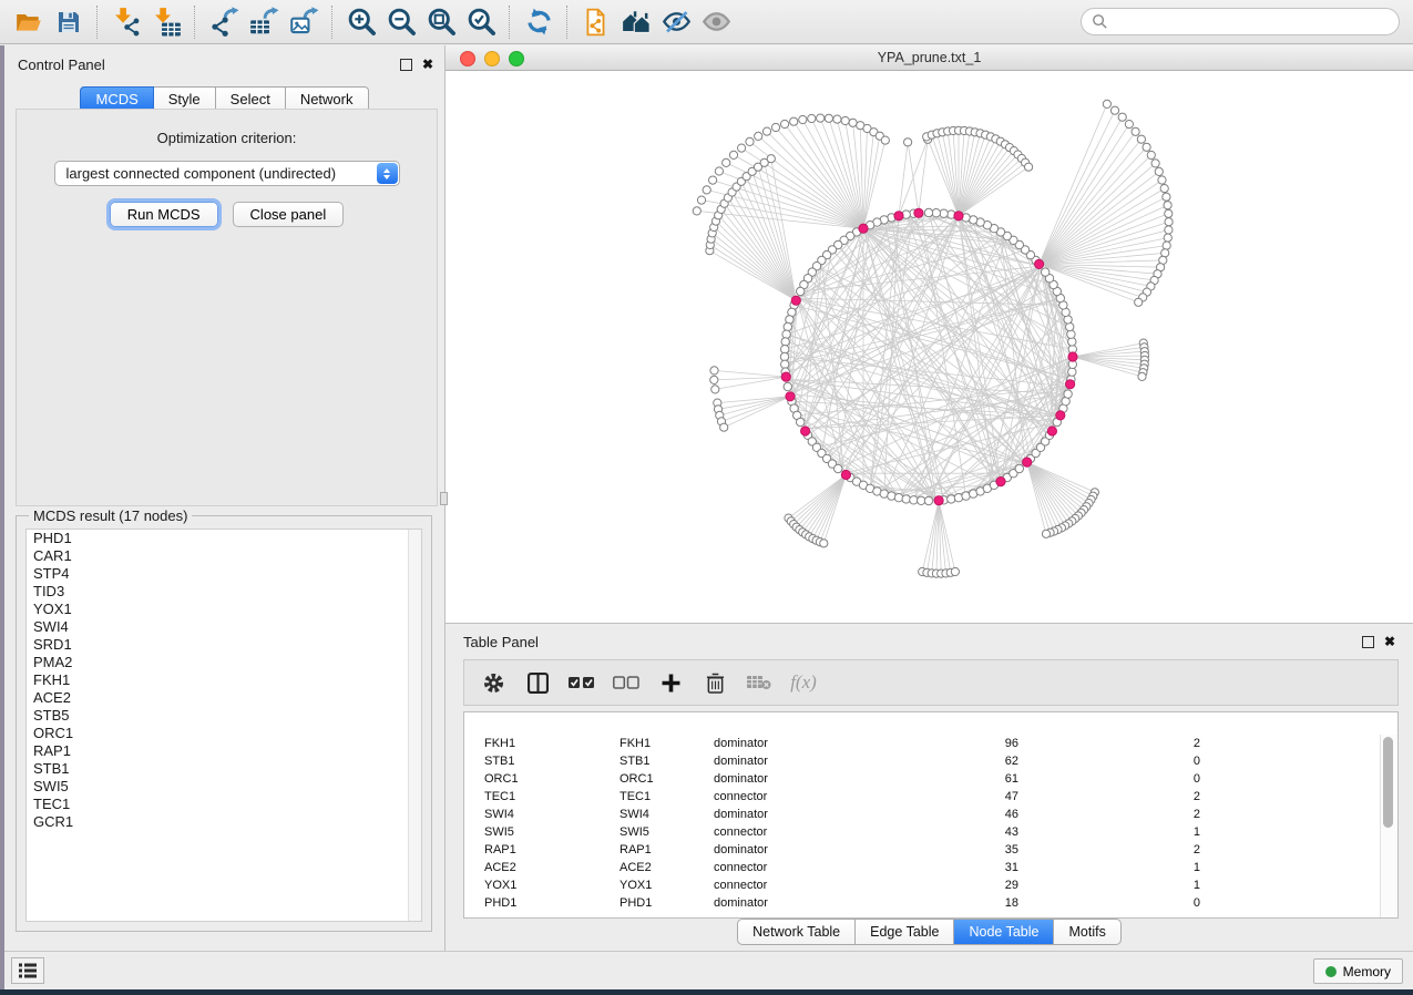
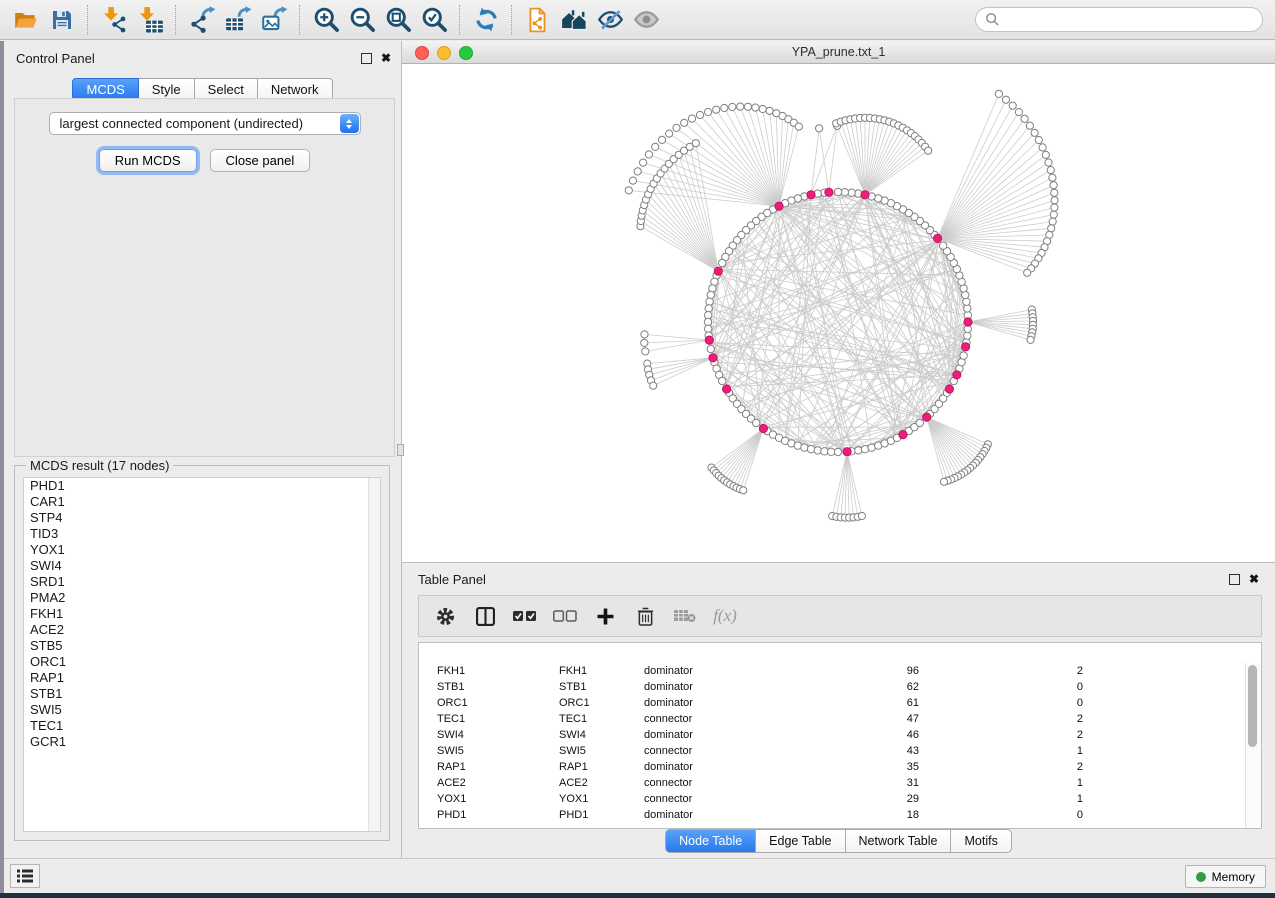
  Control Panel
  ✖
  MCDS
  Style
  Select
  Network
- Optimization criterion:
  largest connected component (undirected)
  Run MCDS
  Close panel
  MCDS result (17 nodes)
  PHD1
  CAR1
  STP4
  TID3
  YOX1
  SWI4
  SRD1
  PMA2
  FKH1
  ACE2
  STB5
  ORC1
  RAP1
  STB1
  SWI5
  TEC1
  GCR1
  YPA_prune.txt_1
  Table Panel
  ✖
  f(x)
  FKH1
  FKH1
  dominator
  96
  2
  STB1
  STB1
  dominator
  62
  0
  ORC1
  ORC1
  dominator
  61
  0
  TEC1
  TEC1
  connector
  47
  2
  SWI4
  SWI4
  dominator
  46
  2
  SWI5
  SWI5
  connector
  43
  1
  RAP1
  RAP1
  dominator
  35
  2
  ACE2
  ACE2
  connector
  31
  1
  YOX1
  YOX1
  connector
  29
  1
  PHD1
  PHD1
  dominator
  18
  0
- Network Table
+ Node Table
  Edge Table
- Node Table
+ Network Table
  Motifs
  Memory
